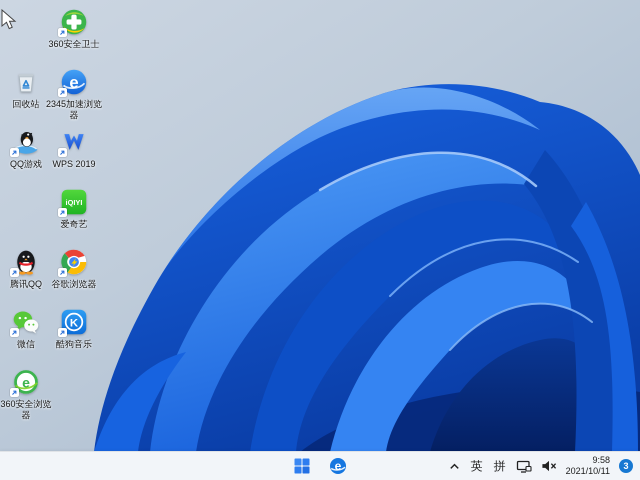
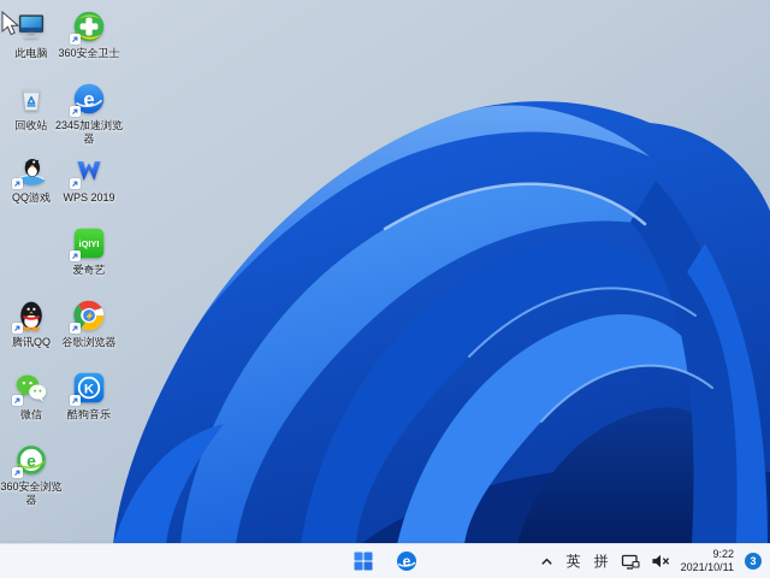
+ 此电脑
  360安全卫士
  回收站
  e
  2345加速浏览器
  QQ游戏
  WPS 2019
  iQIYI
  爱奇艺
  腾讯QQ
  谷歌浏览器
  微信
  K
  酷狗音乐
  e
  360安全浏览器
  e
  英
  拼
- 9:58
+ 9:22
  2021/10/11
  3
